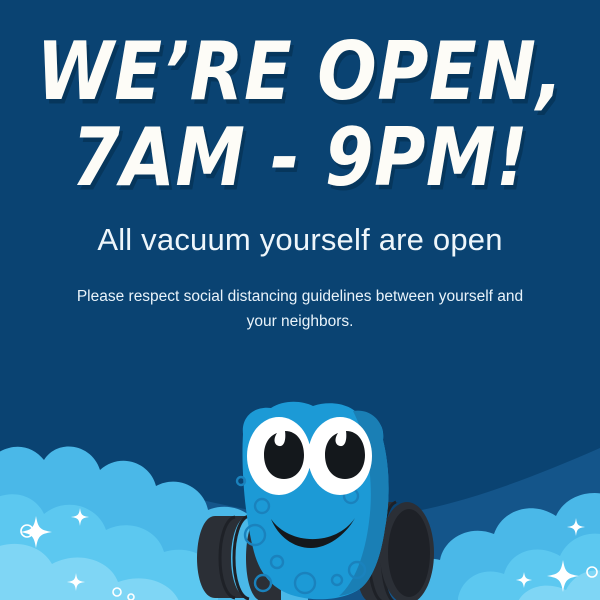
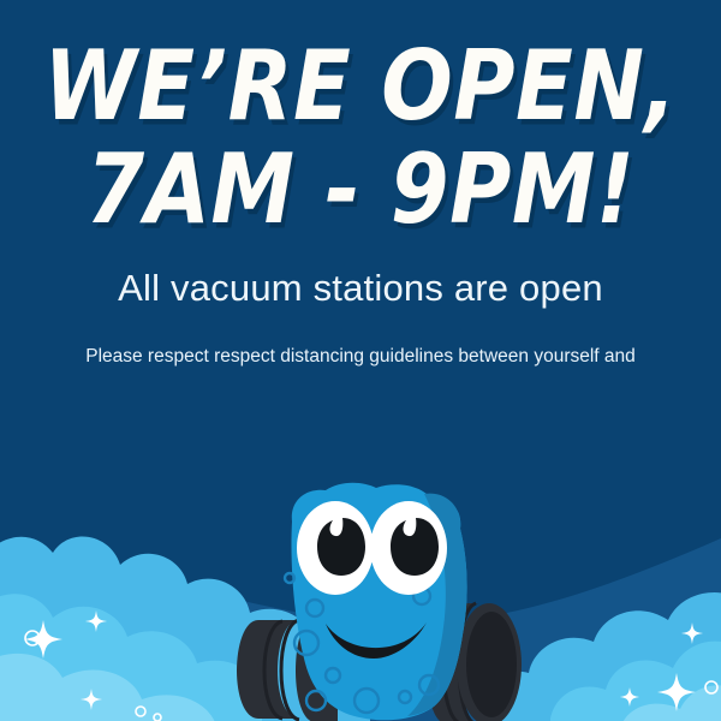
  WE’RE OPEN,
  7AM - 9PM!
- All vacuum yourself are open
+ All vacuum stations are open
- Please respect social distancing guidelines between yourself and
+ Please respect respect distancing guidelines between yourself and
- your neighbors.
